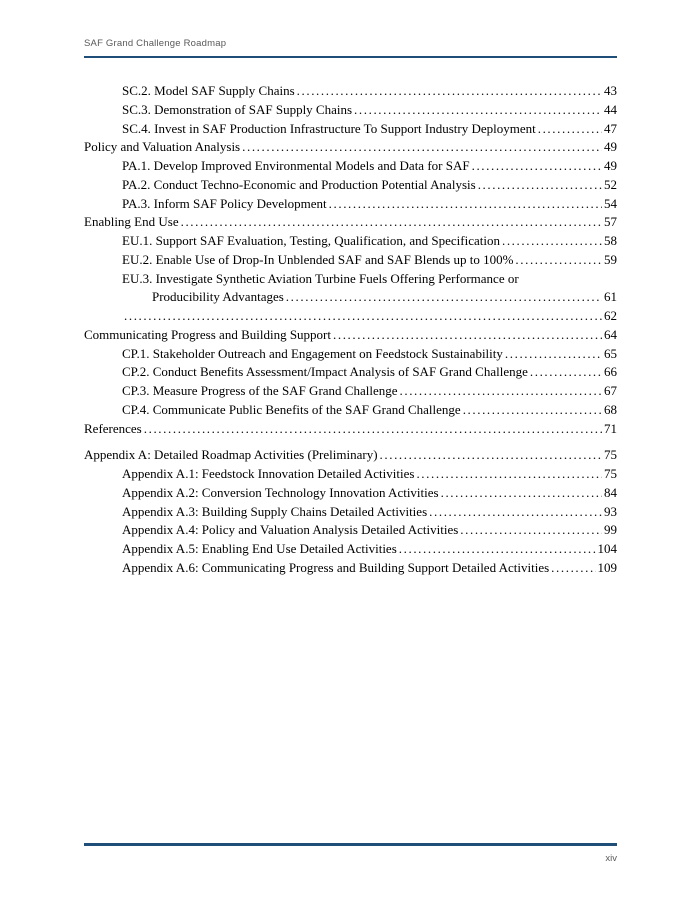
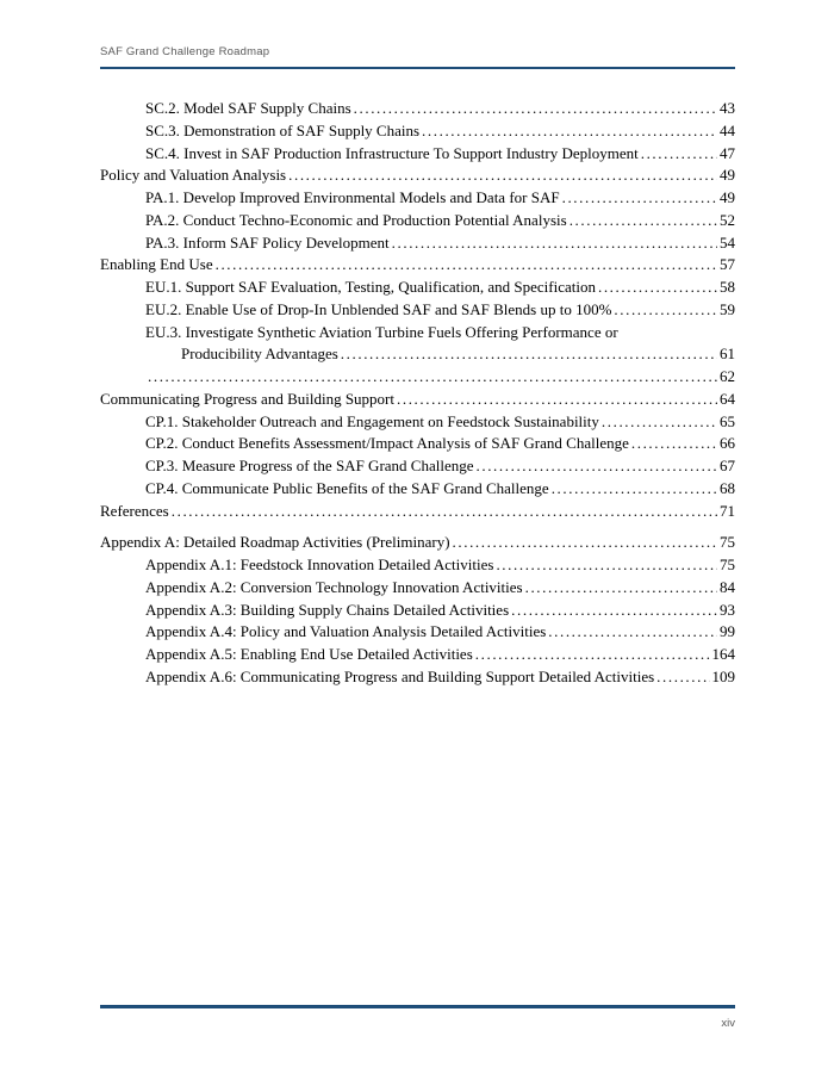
  SAF Grand Challenge Roadmap
  SC.2. Model SAF Supply Chains
  43
  SC.3. Demonstration of SAF Supply Chains
  44
  SC.4. Invest in SAF Production Infrastructure To Support Industry Deployment
  47
  Policy and Valuation Analysis
  49
  PA.1. Develop Improved Environmental Models and Data for SAF
  49
  PA.2. Conduct Techno-Economic and Production Potential Analysis
  52
  PA.3. Inform SAF Policy Development
  54
  Enabling End Use
  57
  EU.1. Support SAF Evaluation, Testing, Qualification, and Specification
  58
  EU.2. Enable Use of Drop-In Unblended SAF and SAF Blends up to 100%
  59
  EU.3. Investigate Synthetic Aviation Turbine Fuels Offering Performance or
  Producibility Advantages
  61
  62
  Communicating Progress and Building Support
  64
  CP.1. Stakeholder Outreach and Engagement on Feedstock Sustainability
  65
  CP.2. Conduct Benefits Assessment/Impact Analysis of SAF Grand Challenge
  66
  CP.3. Measure Progress of the SAF Grand Challenge
  67
  CP.4. Communicate Public Benefits of the SAF Grand Challenge
  68
  References
  71
  Appendix A: Detailed Roadmap Activities (Preliminary)
  75
  Appendix A.1: Feedstock Innovation Detailed Activities
  75
  Appendix A.2: Conversion Technology Innovation Activities
  84
  Appendix A.3: Building Supply Chains Detailed Activities
  93
  Appendix A.4: Policy and Valuation Analysis Detailed Activities
  99
  Appendix A.5: Enabling End Use Detailed Activities
- 104
+ 164
  Appendix A.6: Communicating Progress and Building Support Detailed Activities
  109
  xiv
